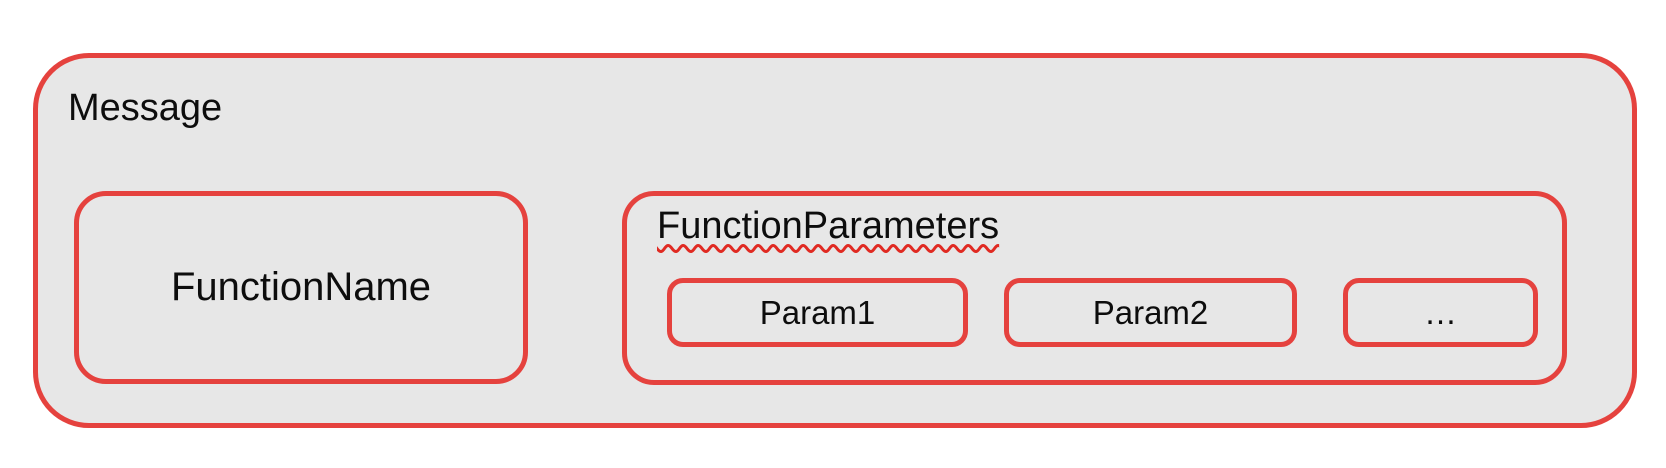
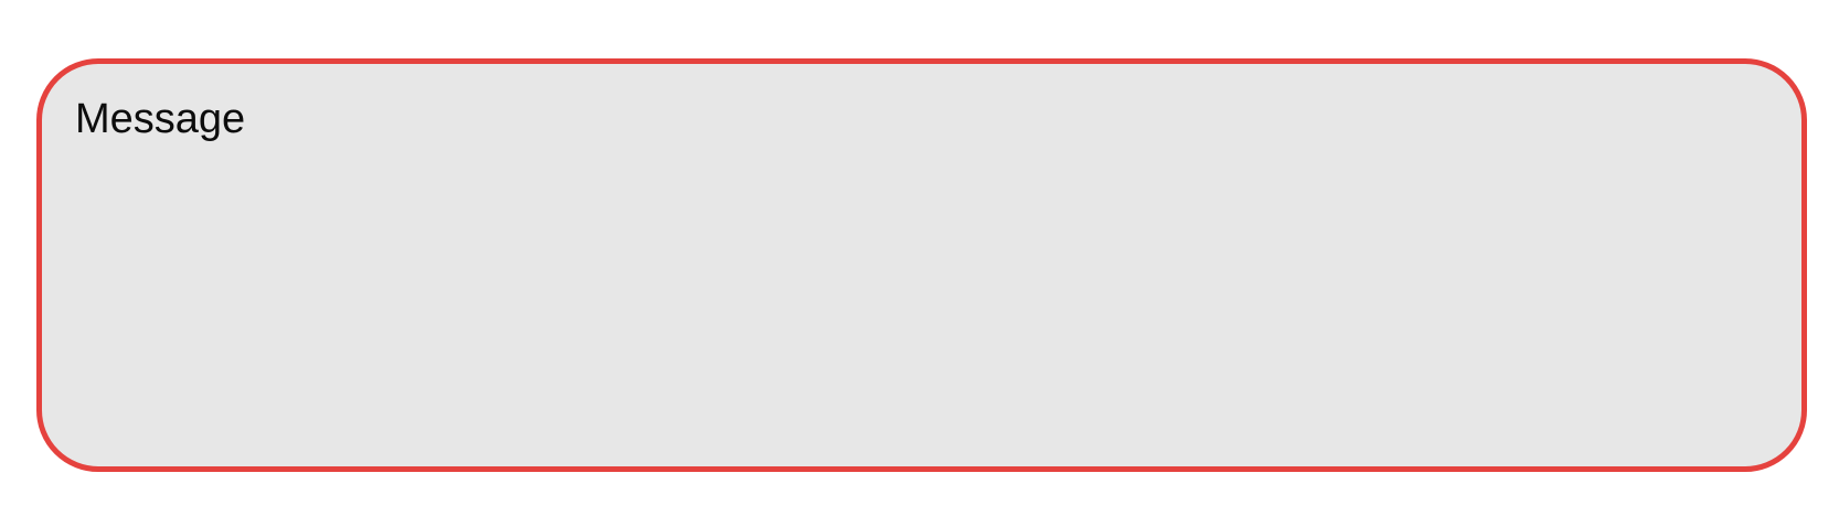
  Message
- FunctionName
- FunctionParameters
- Param1
- Param2
- …
